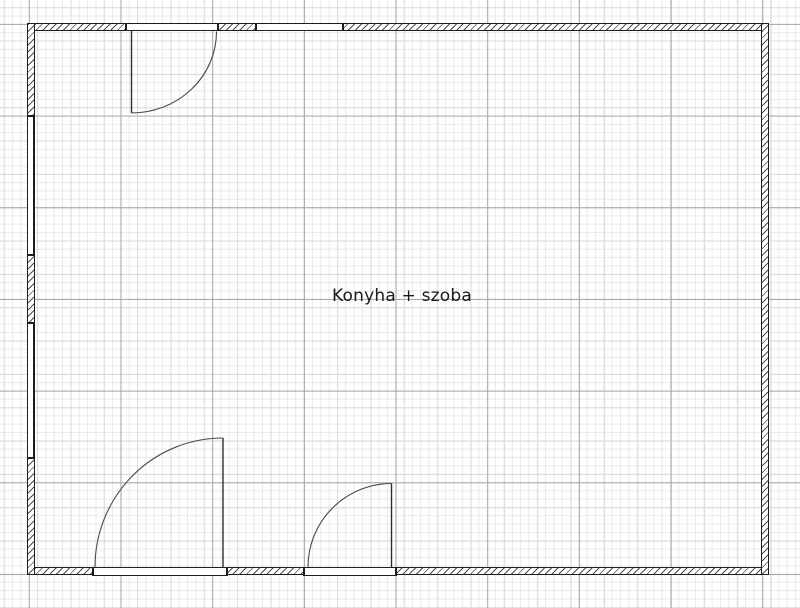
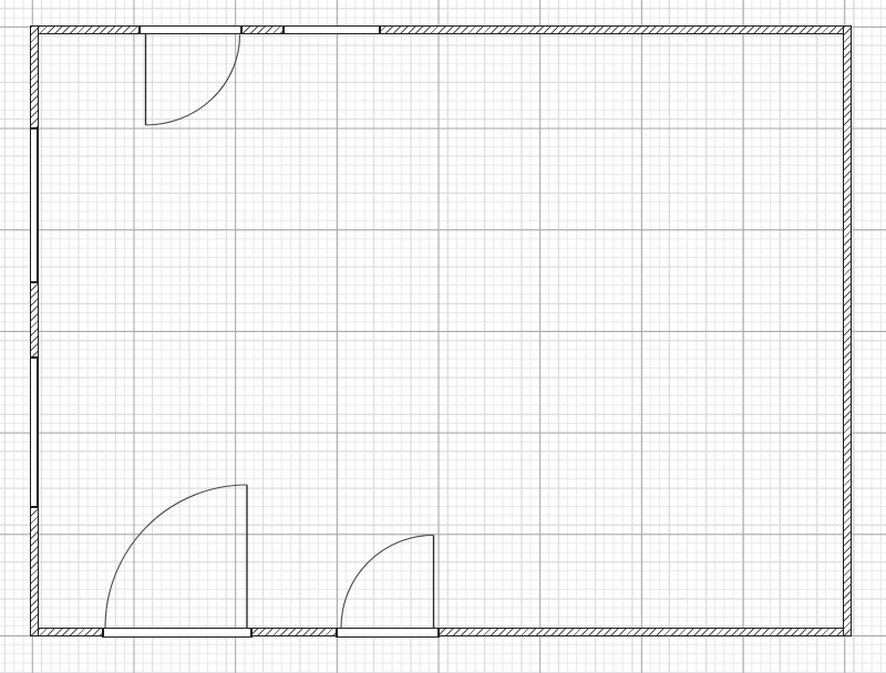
- Konyha + szoba
